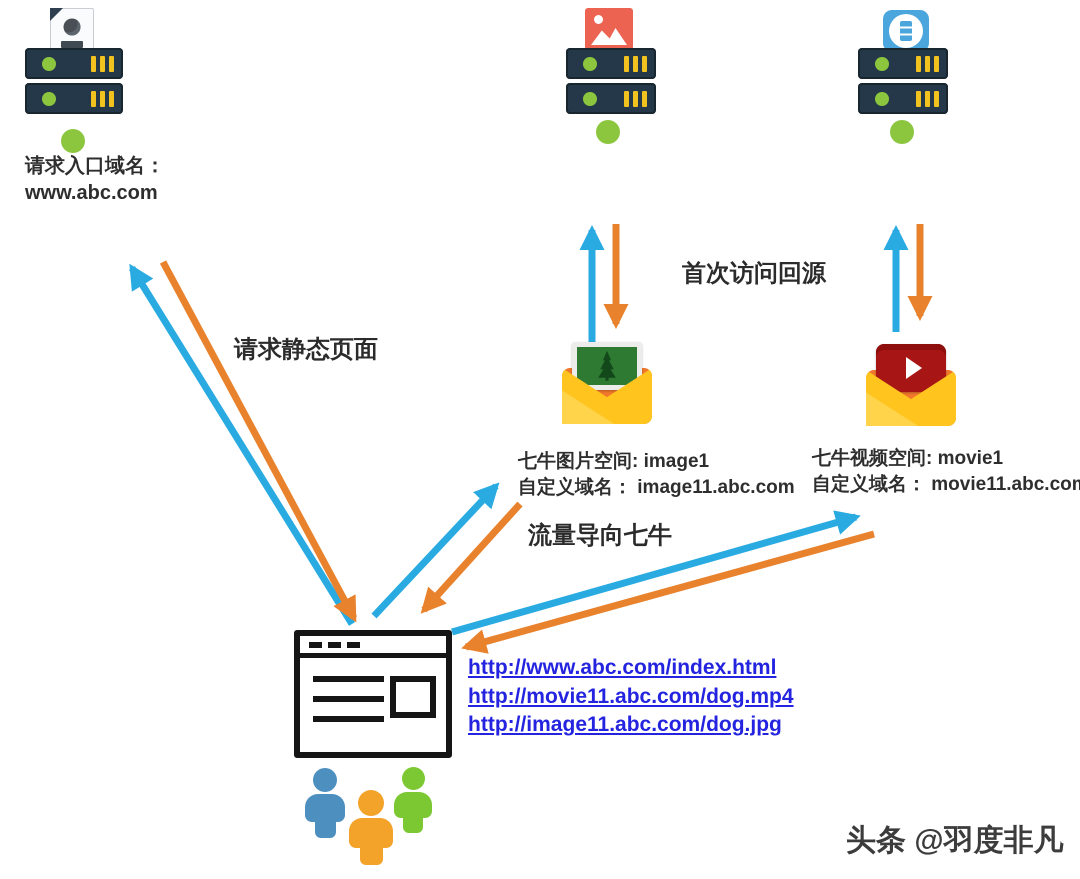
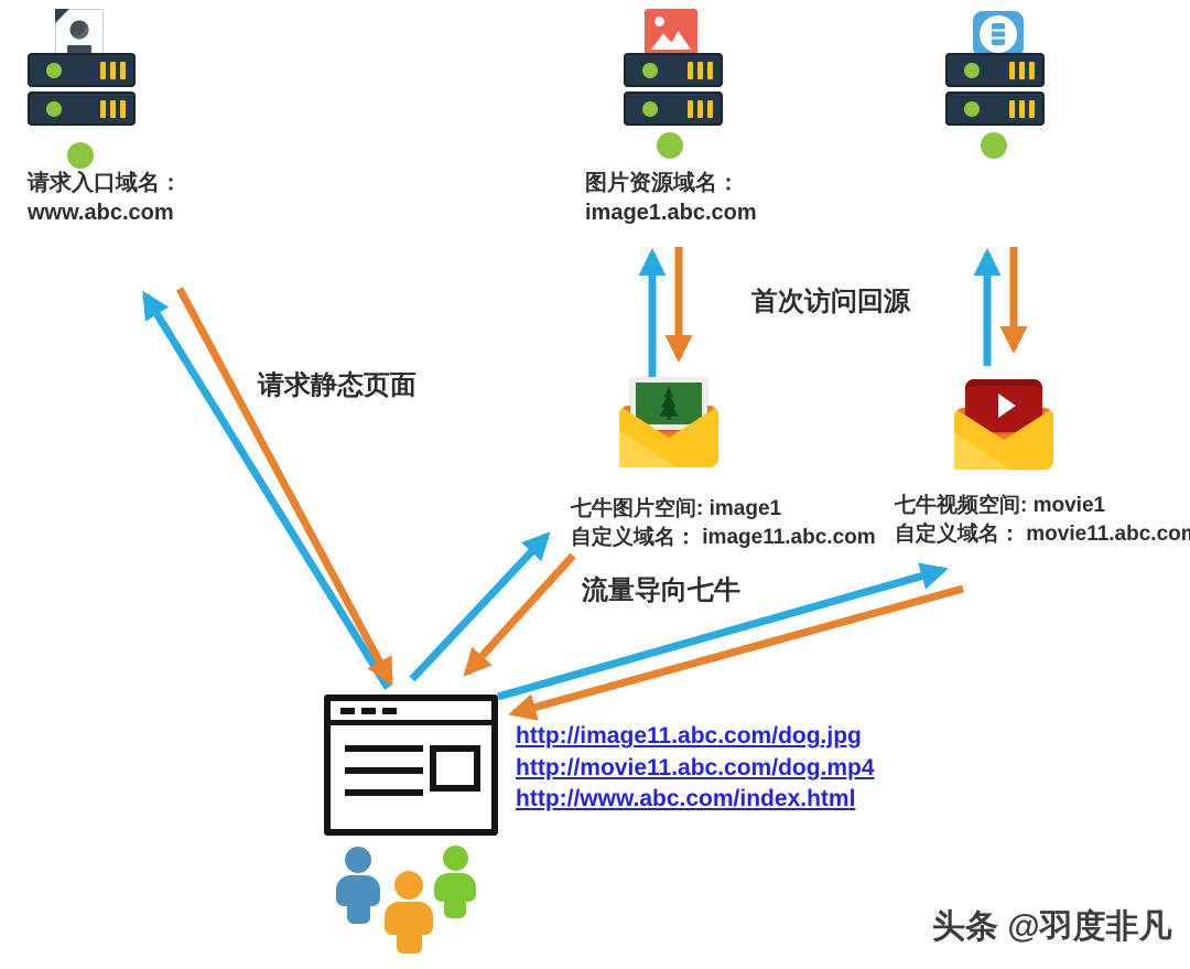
  请求入口域名：
  www.abc.com
+ 图片资源域名：
+ image1.abc.com
  首次访问回源
  请求静态页面
  流量导向七牛
  七牛图片空间: image1
  自定义域名： image11.abc.com
  七牛视频空间: movie1
  自定义域名： movie11.abc.co
- http://www.abc.com/index.html
+ http://image11.abc.com/dog.jpg
  http://movie11.abc.com/dog.mp4
- http://image11.abc.com/dog.jpg
+ http://www.abc.com/index.html
  头条 @羽度非凡
